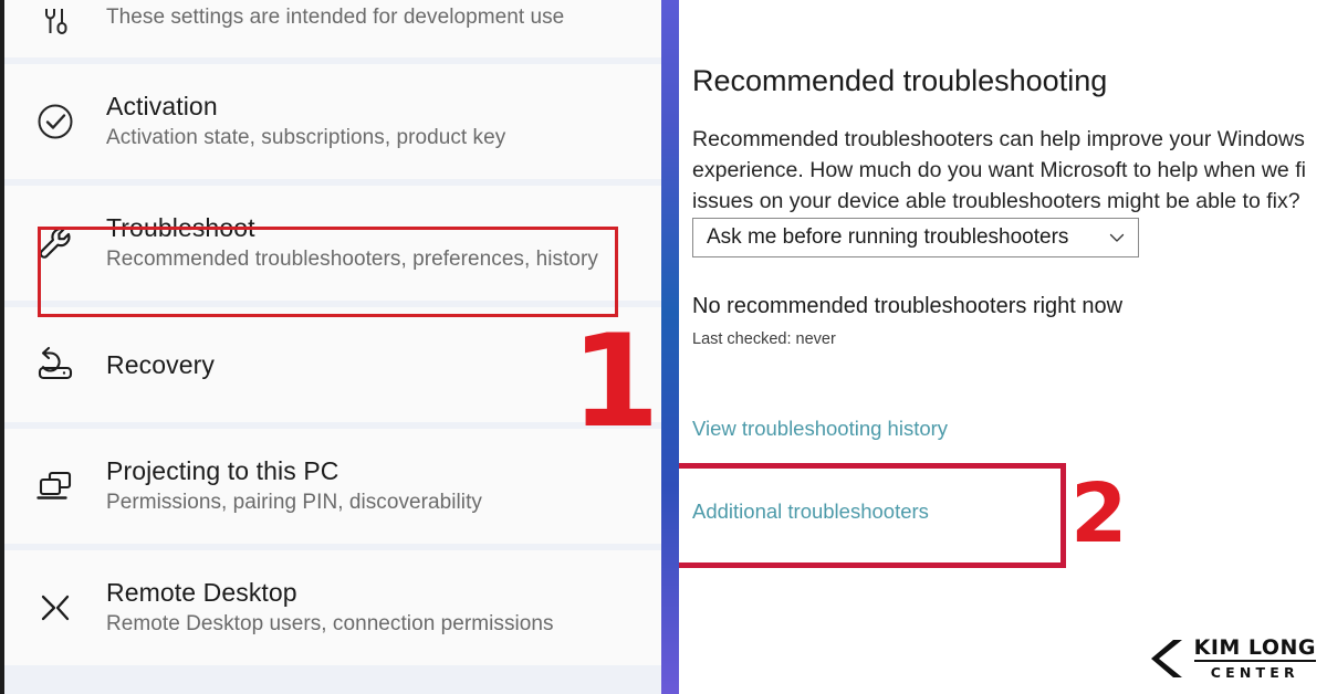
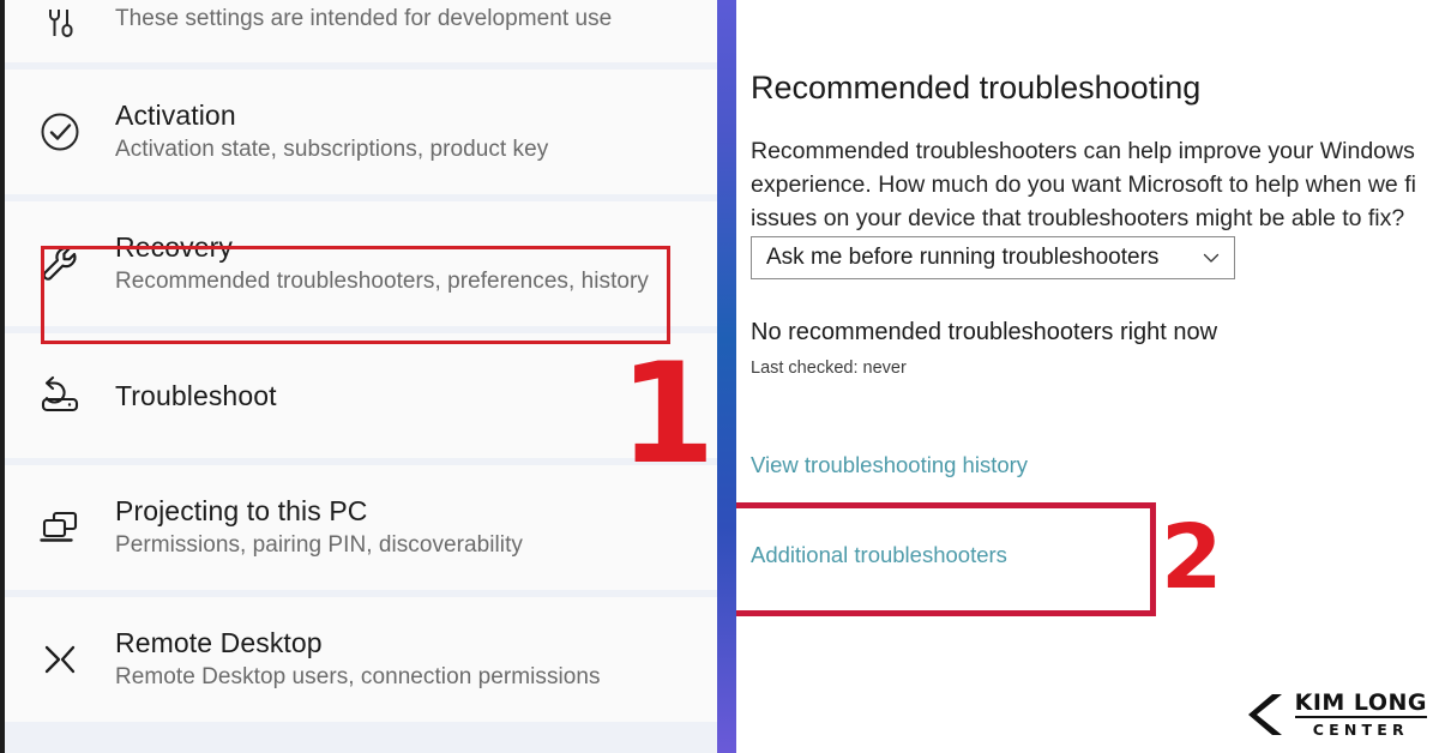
  These settings are intended for development use
  Activation
  Activation state, subscriptions, product key
- Troubleshoot
+ Recovery
  Recommended troubleshooters, preferences, history
- Recovery
+ Troubleshoot
  Projecting to this PC
  Permissions, pairing PIN, discoverability
  Remote Desktop
  Remote Desktop users, connection permissions
  1
  Recommended troubleshooting
  Recommended troubleshooters can help improve your Windows
  experience. How much do you want Microsoft to help when we fi
- issues on your device able troubleshooters might be able to fix?
+ issues on your device that troubleshooters might be able to fix?
  Ask me before running troubleshooters
  No recommended troubleshooters right now
  Last checked: never
  View troubleshooting history
  Additional troubleshooters
  2
  KIM LONG
  CENTER
